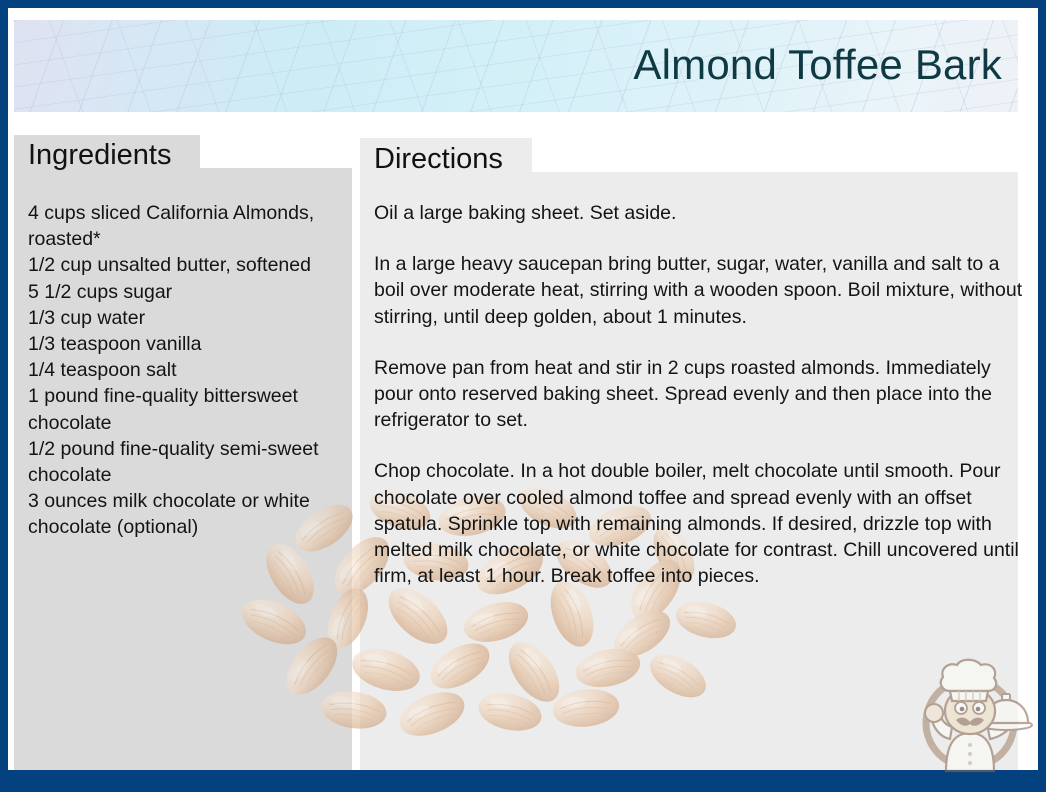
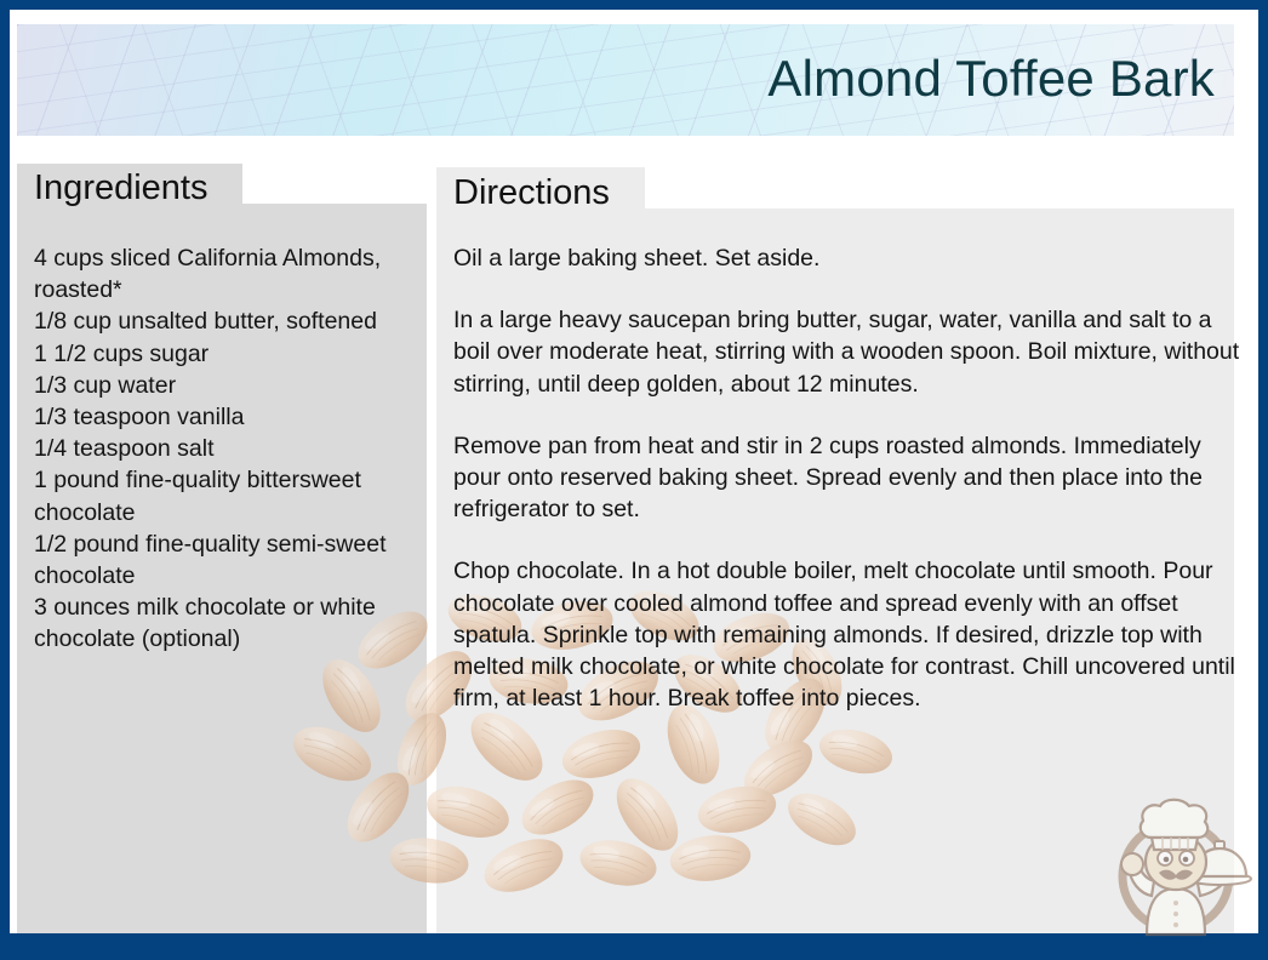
  Almond Toffee Bark
  Ingredients
  Directions
  4 cups sliced California Almonds, roasted*
- 1/2 cup unsalted butter, softened
+ 1/8 cup unsalted butter, softened
- 5 1/2 cups sugar
+ 1 1/2 cups sugar
  1/3 cup water
  1/3 teaspoon vanilla
  1/4 teaspoon salt
  1 pound fine-quality bittersweet chocolate
  1/2 pound fine-quality semi-sweet chocolate
  3 ounces milk chocolate or white chocolate (optional)
  Oil a large baking sheet. Set aside.
- In a large heavy saucepan bring butter, sugar, water, vanilla and salt to a boil over moderate heat, stirring with a wooden spoon. Boil mixture, without stirring, until deep golden, about 1 minutes.
+ In a large heavy saucepan bring butter, sugar, water, vanilla and salt to a boil over moderate heat, stirring with a wooden spoon. Boil mixture, without stirring, until deep golden, about 12 minutes.
  Remove pan from heat and stir in 2 cups roasted almonds. Immediately pour onto reserved baking sheet. Spread evenly and then place into the refrigerator to set.
  Chop chocolate. In a hot double boiler, melt chocolate until smooth. Pour chocolate over cooled almond toffee and spread evenly with an offset spatula. Sprinkle top with remaining almonds. If desired, drizzle top with melted milk chocolate, or white chocolate for contrast. Chill uncovered until firm, at least 1 hour. Break toffee into pieces.
